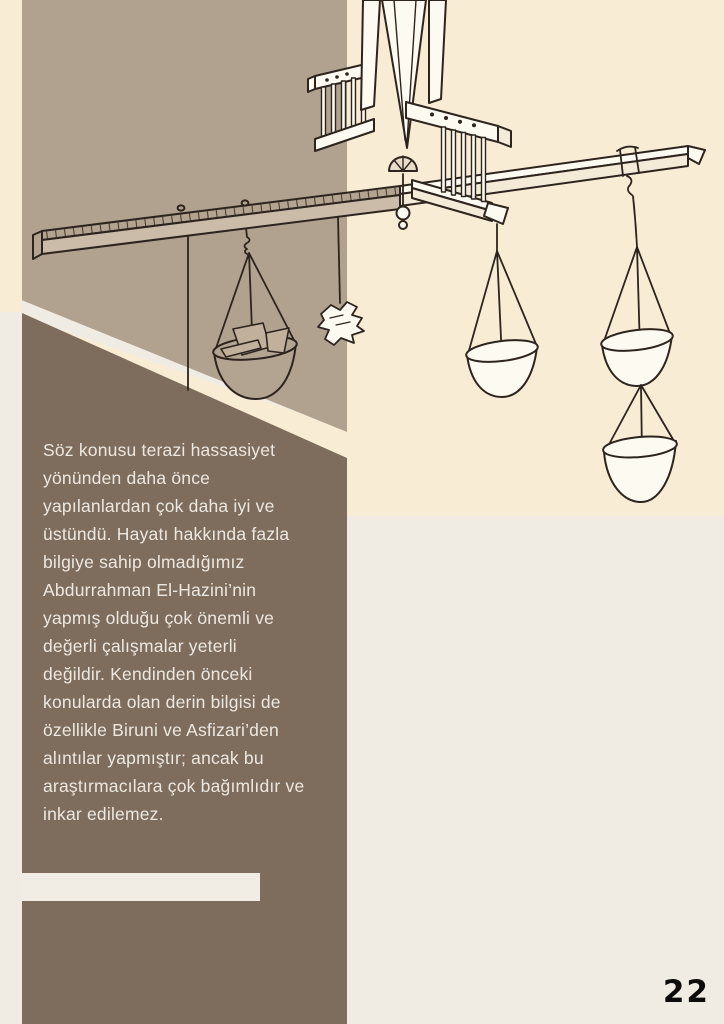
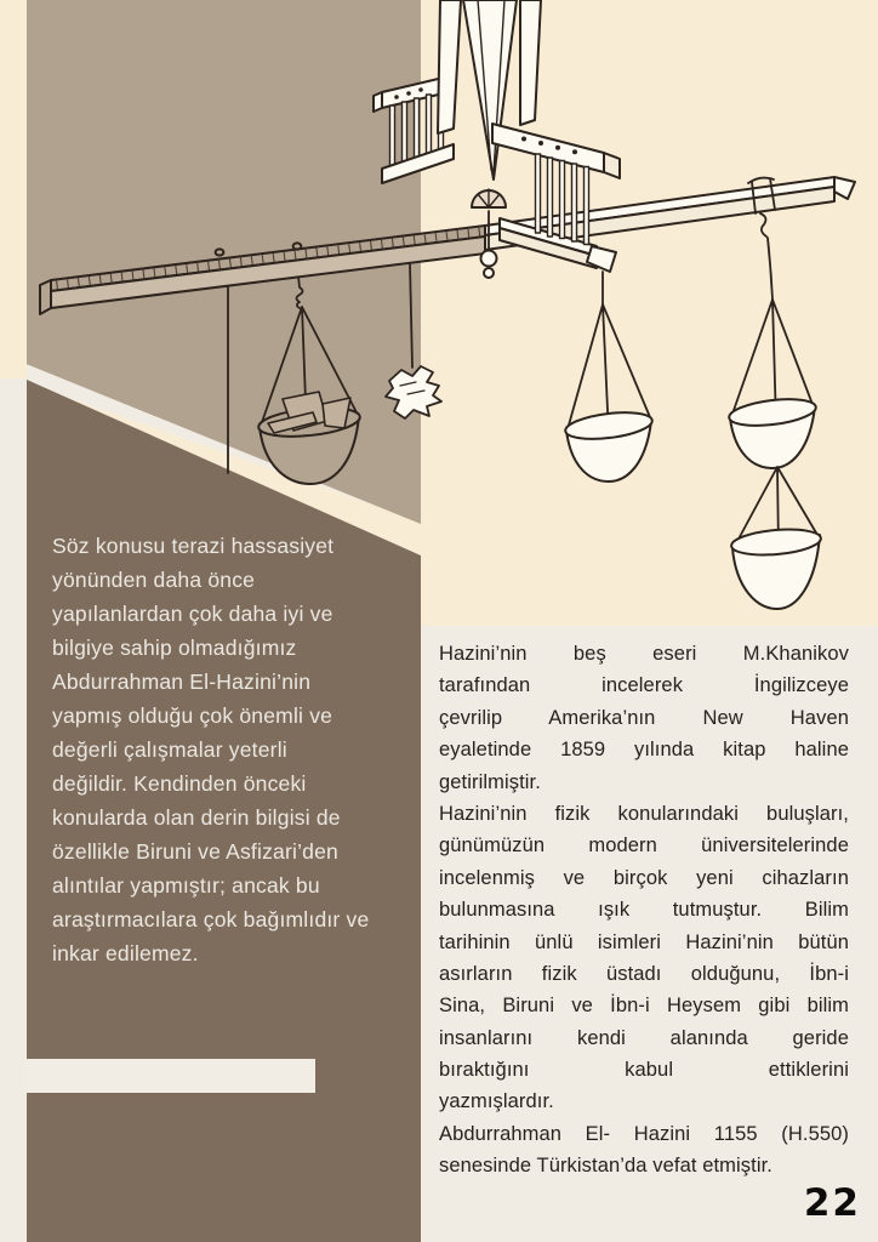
  Söz konusu terazi hassasiyet
  yönünden daha önce
  yapılanlardan çok daha iyi ve
- üstündü. Hayatı hakkında fazla
  bilgiye sahip olmadığımız
  Abdurrahman El-Hazini’nin
  yapmış olduğu çok önemli ve
  değerli çalışmalar yeterli
  değildir. Kendinden önceki
  konularda olan derin bilgisi de
  özellikle Biruni ve Asfizari’den
  alıntılar yapmıştır; ancak bu
  araştırmacılara çok bağımlıdır ve
  inkar edilemez.
+ Hazini’nin beş eseri M.Khanikov
+ tarafından incelerek İngilizceye
+ çevrilip Amerika’nın New Haven
+ eyaletinde 1859 yılında kitap haline
+ getirilmiştir.
+ Hazini’nin fizik konularındaki buluşları,
+ günümüzün modern üniversitelerinde
+ incelenmiş ve birçok yeni cihazların
+ bulunmasına ışık tutmuştur. Bilim
+ tarihinin ünlü isimleri Hazini’nin bütün
+ asırların fizik üstadı olduğunu, İbn-i
+ Sina, Biruni ve İbn-i Heysem gibi bilim
+ insanlarını kendi alanında geride
+ bıraktığını kabul ettiklerini
+ yazmışlardır.
+ Abdurrahman El- Hazini 1155 (H.550)
+ senesinde Türkistan’da vefat etmiştir.
  22
